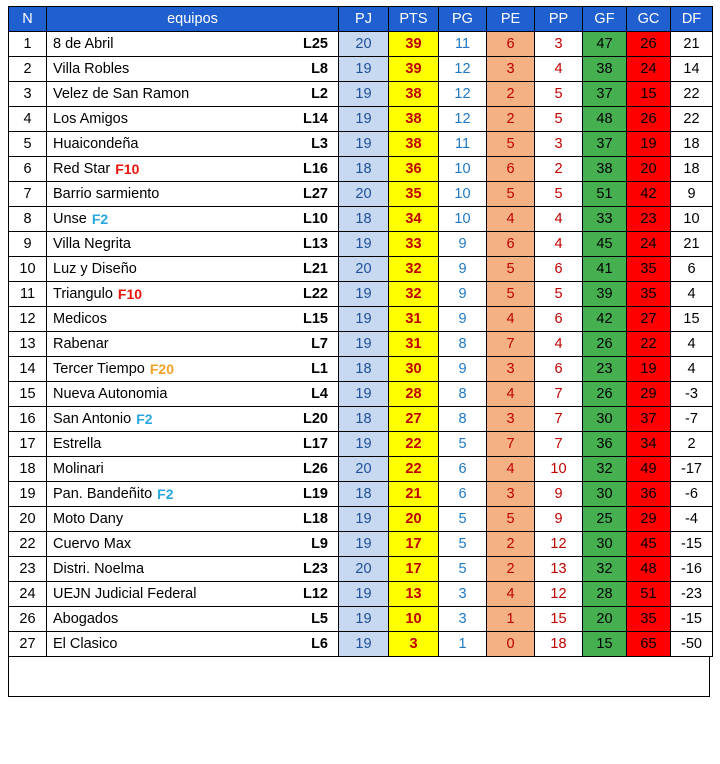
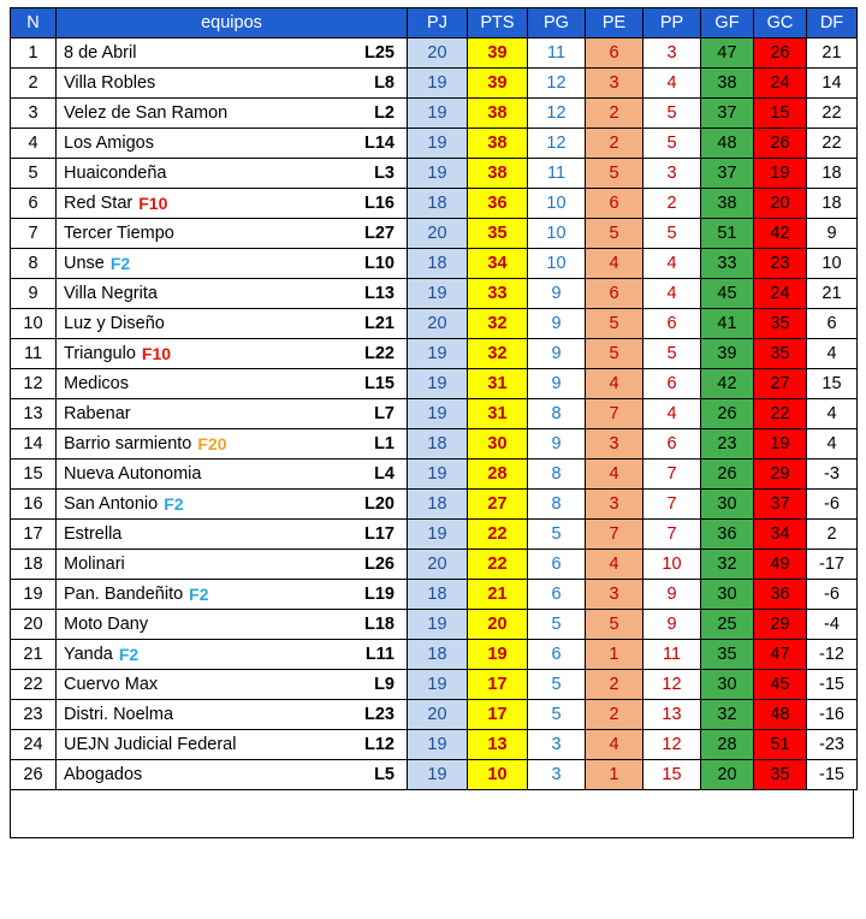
  N	equipos	PJ	PTS	PG	PE	PP	GF	GC	DF
  1	8 de Abril L25	20	39	11	6	3	47	26	21
  2	Villa Robles L8	19	39	12	3	4	38	24	14
  3	Velez de San Ramon L2	19	38	12	2	5	37	15	22
  4	Los Amigos L14	19	38	12	2	5	48	26	22
  5	Huaicondeña L3	19	38	11	5	3	37	19	18
  6	Red Star F10 L16	18	36	10	6	2	38	20	18
- 7	Barrio sarmiento L27	20	35	10	5	5	51	42	9
+ 7	Tercer Tiempo L27	20	35	10	5	5	51	42	9
  8	Unse F2 L10	18	34	10	4	4	33	23	10
  9	Villa Negrita L13	19	33	9	6	4	45	24	21
  10	Luz y Diseño L21	20	32	9	5	6	41	35	6
  11	Triangulo F10 L22	19	32	9	5	5	39	35	4
  12	Medicos L15	19	31	9	4	6	42	27	15
  13	Rabenar L7	19	31	8	7	4	26	22	4
- 14	Tercer Tiempo F20 L1	18	30	9	3	6	23	19	4
+ 14	Barrio sarmiento F20 L1	18	30	9	3	6	23	19	4
  15	Nueva Autonomia L4	19	28	8	4	7	26	29	-3
- 16	San Antonio F2 L20	18	27	8	3	7	30	37	-7
+ 16	San Antonio F2 L20	18	27	8	3	7	30	37	-6
  17	Estrella L17	19	22	5	7	7	36	34	2
  18	Molinari L26	20	22	6	4	10	32	49	-17
  19	Pan. Bandeñito F2 L19	18	21	6	3	9	30	36	-6
  20	Moto Dany L18	19	20	5	5	9	25	29	-4
+ 21	Yanda F2 L11	18	19	6	1	11	35	47	-12
  22	Cuervo Max L9	19	17	5	2	12	30	45	-15
  23	Distri. Noelma L23	20	17	5	2	13	32	48	-16
  24	UEJN Judicial Federal L12	19	13	3	4	12	28	51	-23
  26	Abogados L5	19	10	3	1	15	20	35	-15
- 27	El Clasico L6	19	3	1	0	18	15	65	-50
